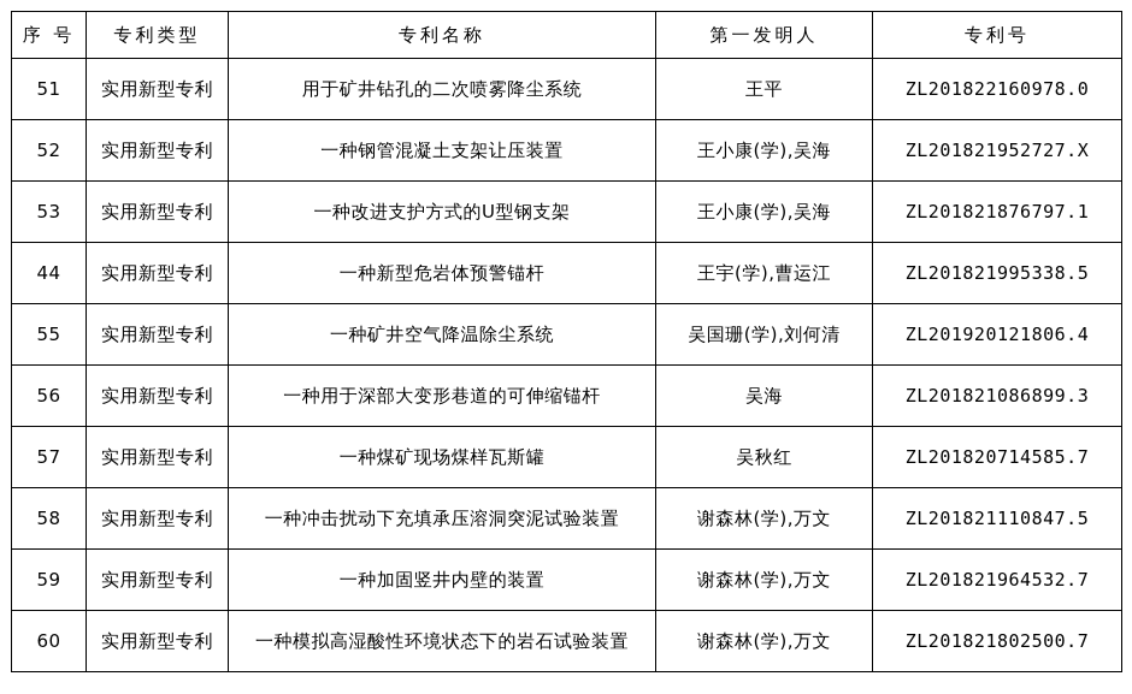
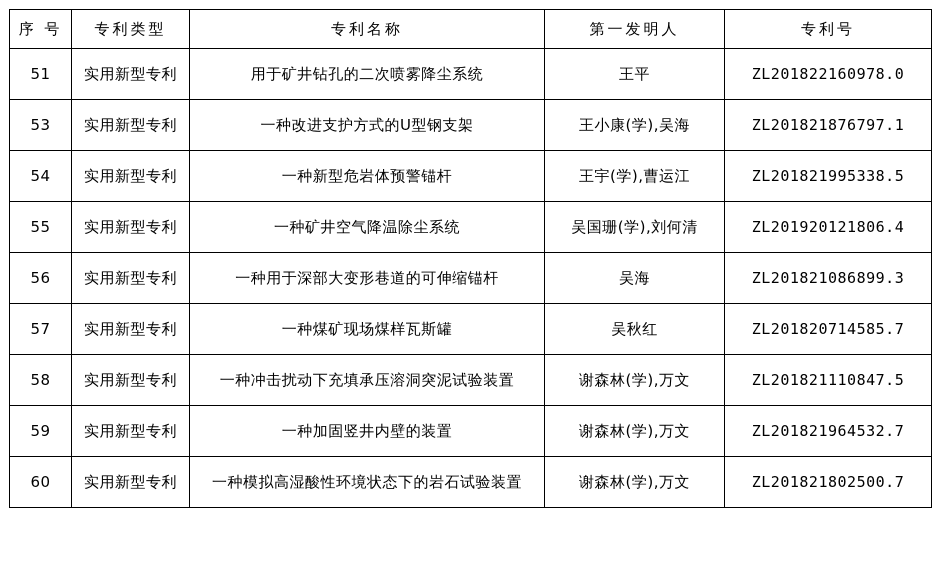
  序 号	专利类型	专利名称	第一发明人	专利号
  51	实用新型专利	用于矿井钻孔的二次喷雾降尘系统	王平	ZL201822160978.0
- 52	实用新型专利	一种钢管混凝土支架让压装置	王小康(学),吴海	ZL201821952727.X
  53	实用新型专利	一种改进支护方式的U型钢支架	王小康(学),吴海	ZL201821876797.1
- 44	实用新型专利	一种新型危岩体预警锚杆	王宇(学),曹运江	ZL201821995338.5
+ 54	实用新型专利	一种新型危岩体预警锚杆	王宇(学),曹运江	ZL201821995338.5
  55	实用新型专利	一种矿井空气降温除尘系统	吴国珊(学),刘何清	ZL201920121806.4
  56	实用新型专利	一种用于深部大变形巷道的可伸缩锚杆	吴海	ZL201821086899.3
  57	实用新型专利	一种煤矿现场煤样瓦斯罐	吴秋红	ZL201820714585.7
  58	实用新型专利	一种冲击扰动下充填承压溶洞突泥试验装置	谢森林(学),万文	ZL201821110847.5
  59	实用新型专利	一种加固竖井内壁的装置	谢森林(学),万文	ZL201821964532.7
  60	实用新型专利	一种模拟高湿酸性环境状态下的岩石试验装置	谢森林(学),万文	ZL201821802500.7
